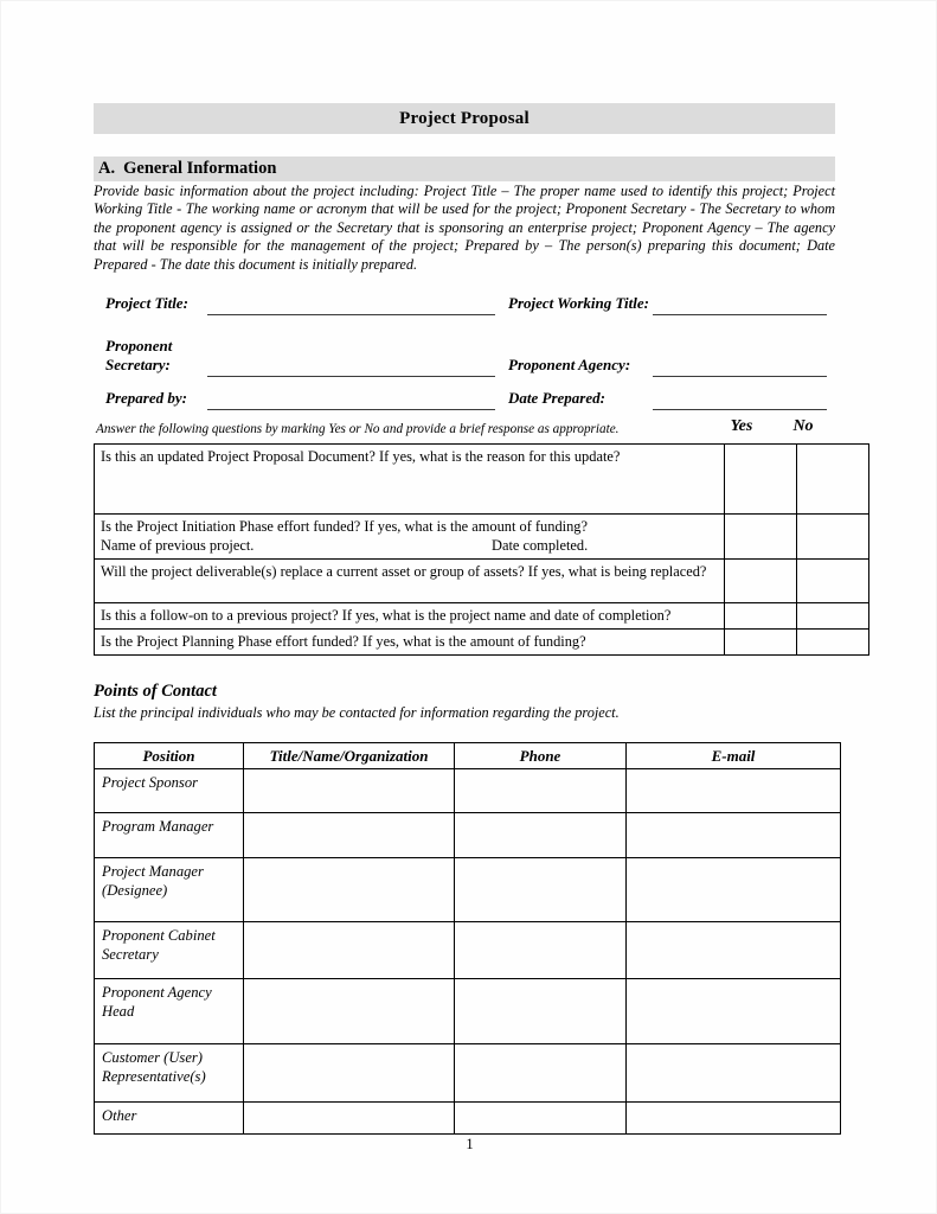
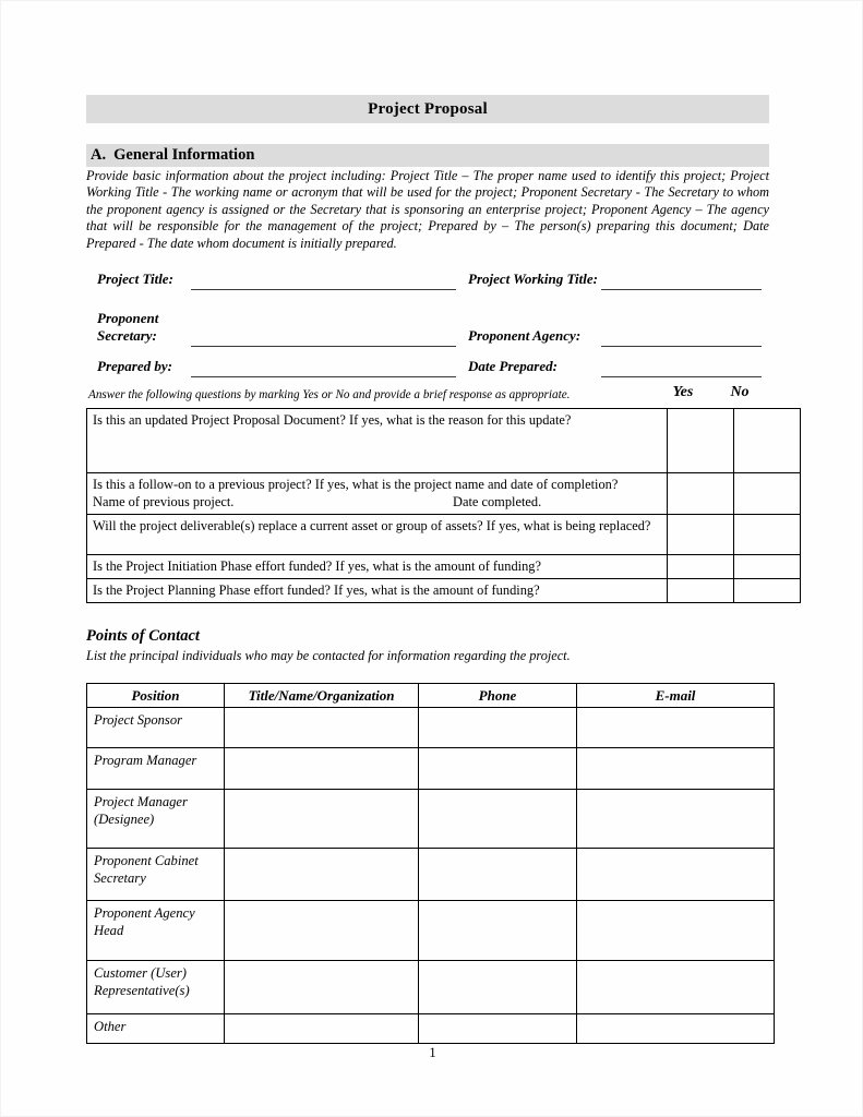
  Project Proposal
  A. General Information
- Provide basic information about the project including: Project Title – The proper name used to identify this project; Project Working Title - The working name or acronym that will be used for the project; Proponent Secretary - The Secretary to whom the proponent agency is assigned or the Secretary that is sponsoring an enterprise project; Proponent Agency – The agency that will be responsible for the management of the project; Prepared by – The person(s) preparing this document; Date Prepared - The date this document is initially prepared.
+ Provide basic information about the project including: Project Title – The proper name used to identify this project; Project Working Title - The working name or acronym that will be used for the project; Proponent Secretary - The Secretary to whom the proponent agency is assigned or the Secretary that is sponsoring an enterprise project; Proponent Agency – The agency that will be responsible for the management of the project; Prepared by – The person(s) preparing this document; Date Prepared - The date whom document is initially prepared.
  Project Title:
  Project Working Title:
  Proponent
  Secretary:
  Proponent Agency:
  Prepared by:
  Date Prepared:
  Answer the following questions by marking Yes or No and provide a brief response as appropriate.
  Yes
  No
  Is this an updated Project Proposal Document? If yes, what is the reason for this update?
- Is the Project Initiation Phase effort funded? If yes, what is the amount of funding? Name of previous project. Date completed.
+ Is this a follow-on to a previous project? If yes, what is the project name and date of completion? Name of previous project. Date completed.
  Will the project deliverable(s) replace a current asset or group of assets? If yes, what is being replaced?
- Is this a follow-on to a previous project? If yes, what is the project name and date of completion?
+ Is the Project Initiation Phase effort funded? If yes, what is the amount of funding?
  Is the Project Planning Phase effort funded? If yes, what is the amount of funding?
  Points of Contact
  List the principal individuals who may be contacted for information regarding the project.
  Position	Title/Name/Organization	Phone	E-mail
  Project Sponsor
  Program Manager
  Project Manager (Designee)
  Proponent Cabinet Secretary
  Proponent Agency Head
  Customer (User) Representative(s)
  Other
  1
